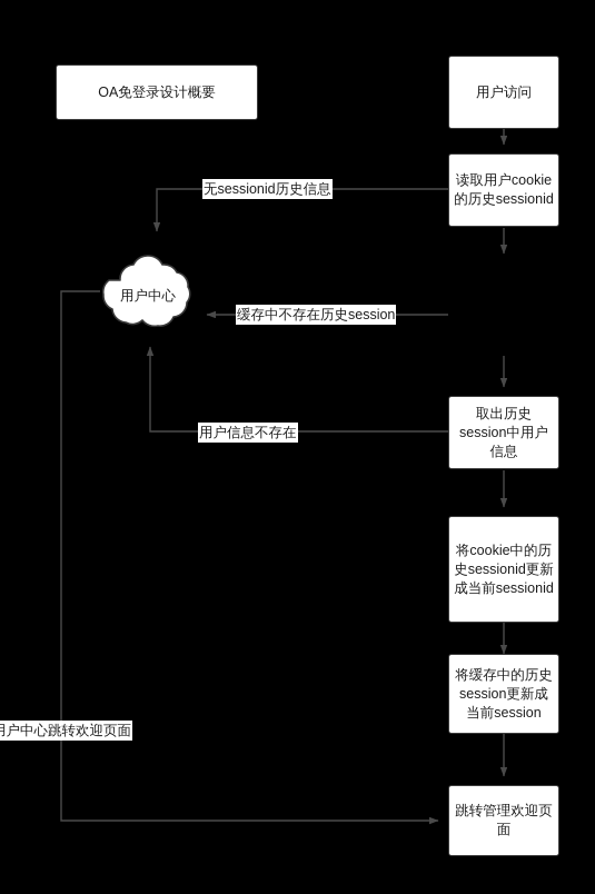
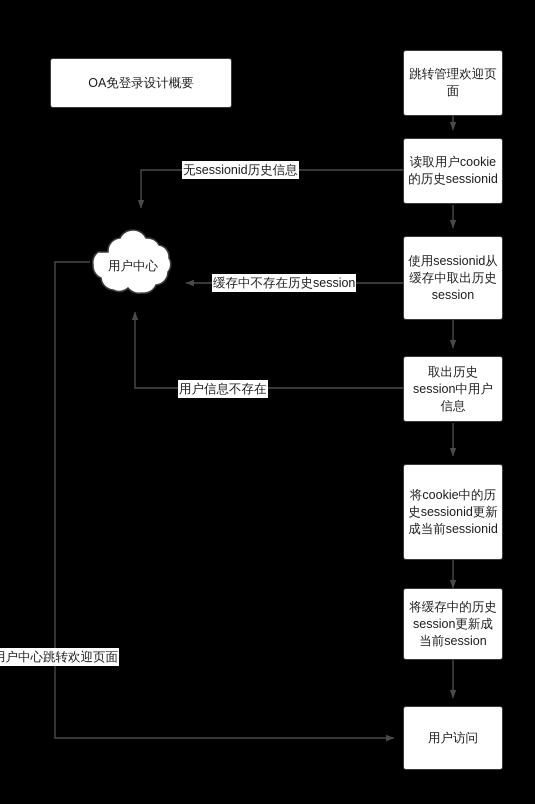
  OA免登录设计概要
  用户中心
- 用户访问
+ 跳转管理欢迎页面
  读取用户cookie的历史sessionid
+ 使用sessionid从缓存中取出历史session
  取出历史session中用户信息
  将cookie中的历史sessionid更新成当前sessionid
  将缓存中的历史session更新成当前session
- 跳转管理欢迎页面
+ 用户访问
  无sessionid历史信息
  缓存中不存在历史session
  用户信息不存在
  户中心跳转欢迎页面
